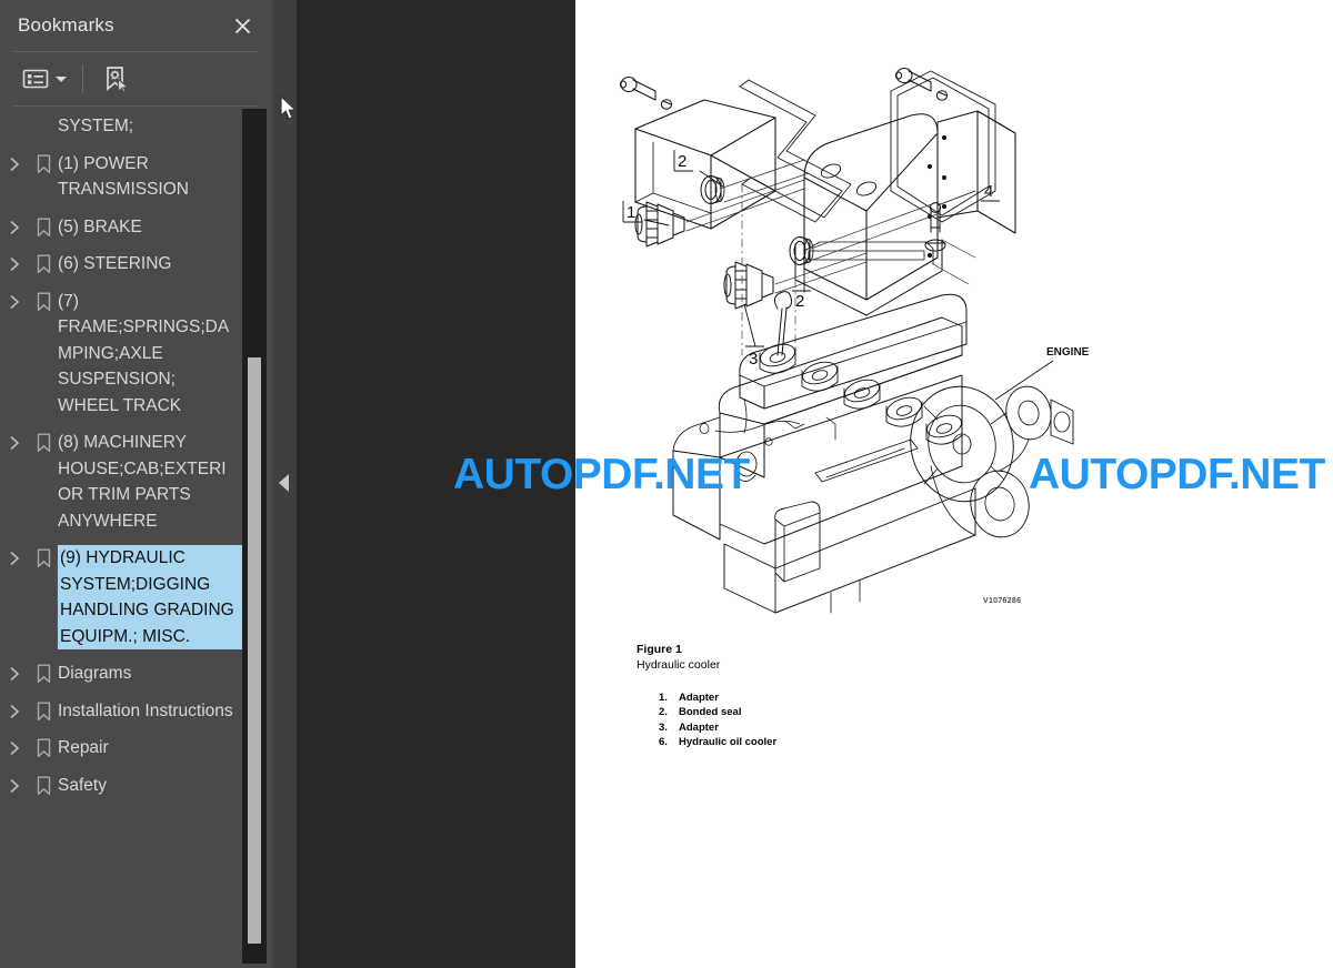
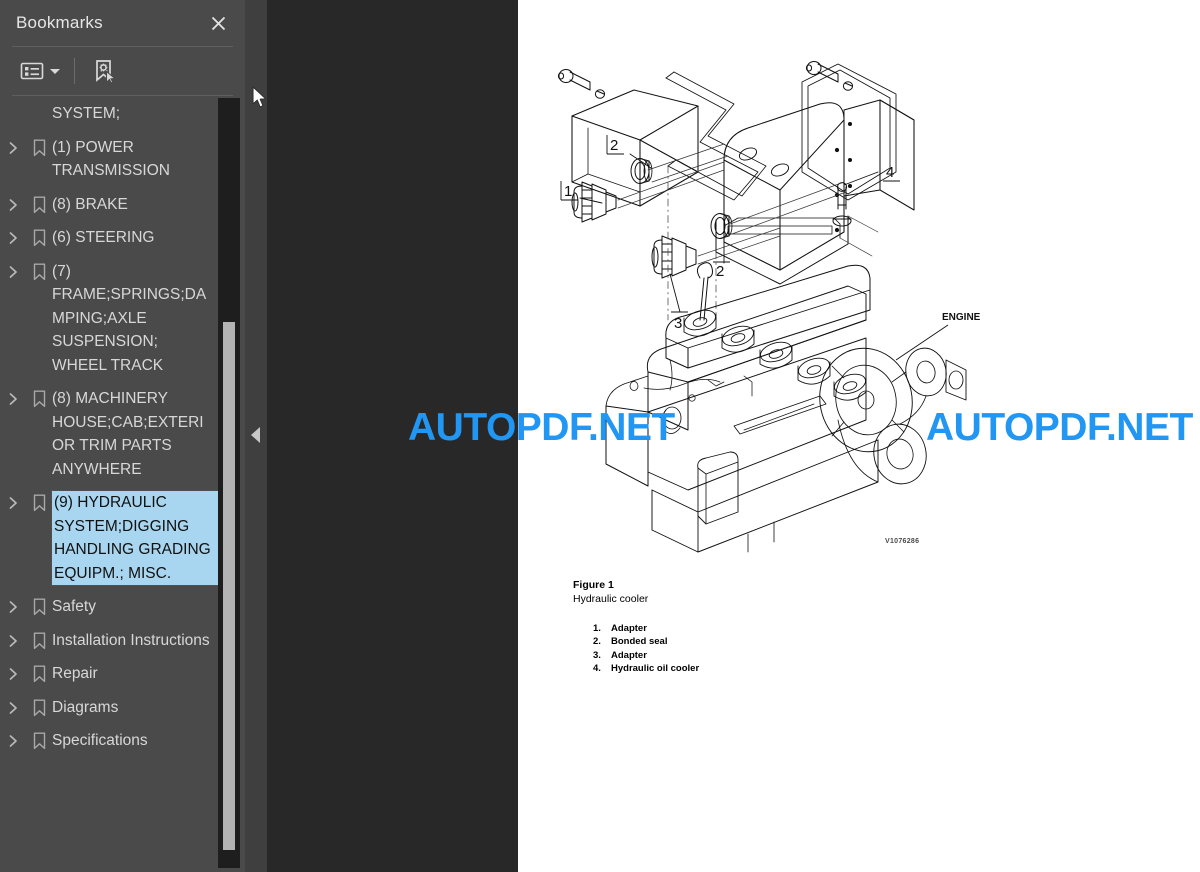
  Bookmarks
  (1) POWER TRANSMISSION
- (5) BRAKE
+ (8) BRAKE
  (6) STEERING
  (7) FRAME;SPRINGS;DAMPING;AXLE SUSPENSION; WHEEL TRACK
  (8) MACHINERY HOUSE;CAB;EXTERIOR TRIM PARTS ANYWHERE
  (9) HYDRAULIC SYSTEM;DIGGING HANDLING GRADING EQUIPM.; MISC.
- Diagrams
+ Safety
  Installation Instructions
  Repair
- Safety
+ Diagrams
+ Specifications
  1
  2
  2
  3
  4
  ENGINE
  Figure 1
  Hydraulic cooler
  1.
  Adapter
  2.
  Bonded seal
  3.
  Adapter
- 6.
+ 4.
  Hydraulic oil cooler
  AUTOPDF.NET
  AUTOPDF.NET
